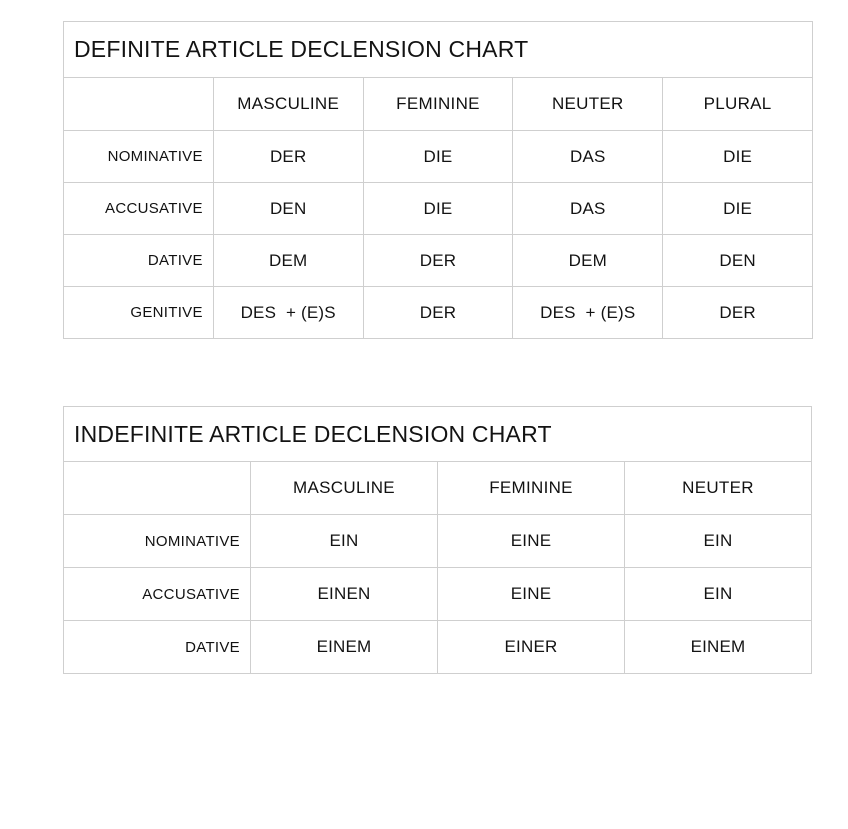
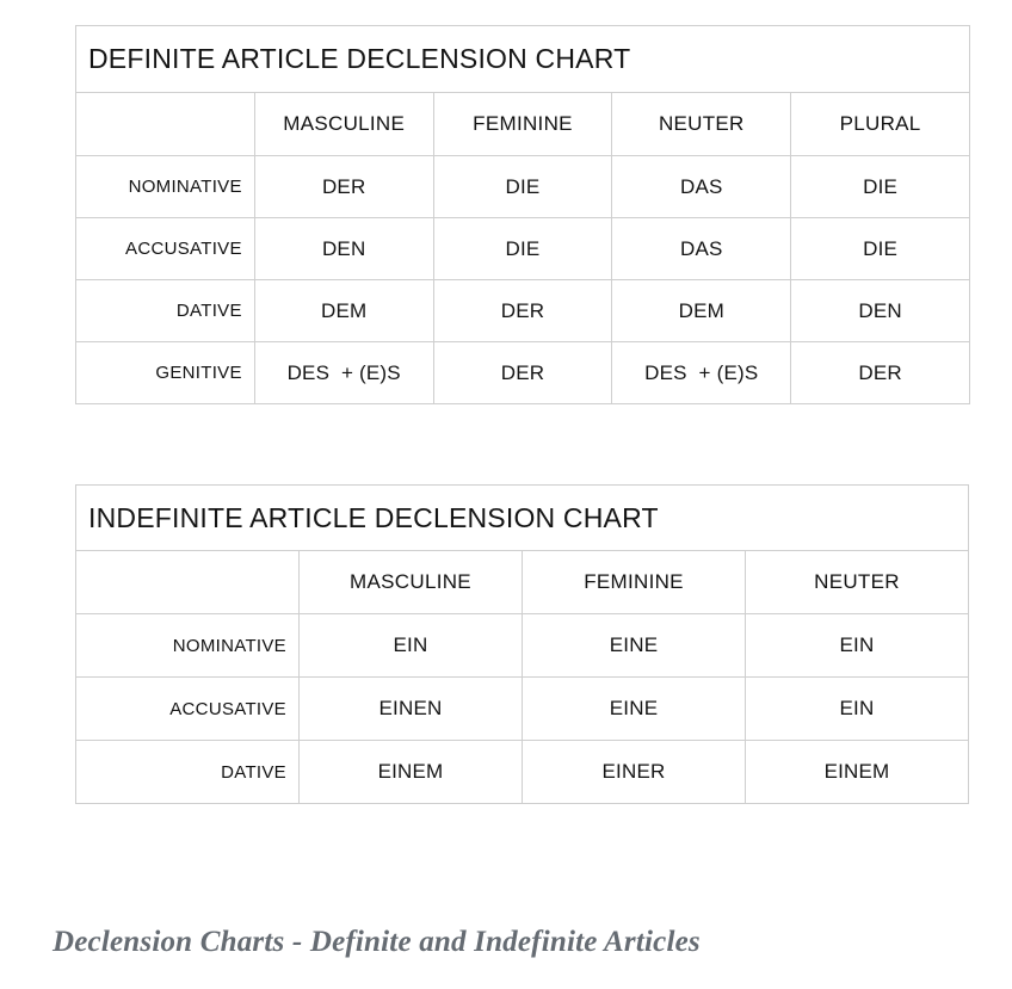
  DEFINITE ARTICLE DECLENSION CHART
  	MASCULINE	FEMININE	NEUTER	PLURAL
  NOMINATIVE	DER	DIE	DAS	DIE
  ACCUSATIVE	DEN	DIE	DAS	DIE
  DATIVE	DEM	DER	DEM	DEN
  GENITIVE	DES + (E)S	DER	DES + (E)S	DER
  INDEFINITE ARTICLE DECLENSION CHART
  	MASCULINE	FEMININE	NEUTER
  NOMINATIVE	EIN	EINE	EIN
  ACCUSATIVE	EINEN	EINE	EIN
  DATIVE	EINEM	EINER	EINEM
+ Declension Charts - Definite and Indefinite Articles
